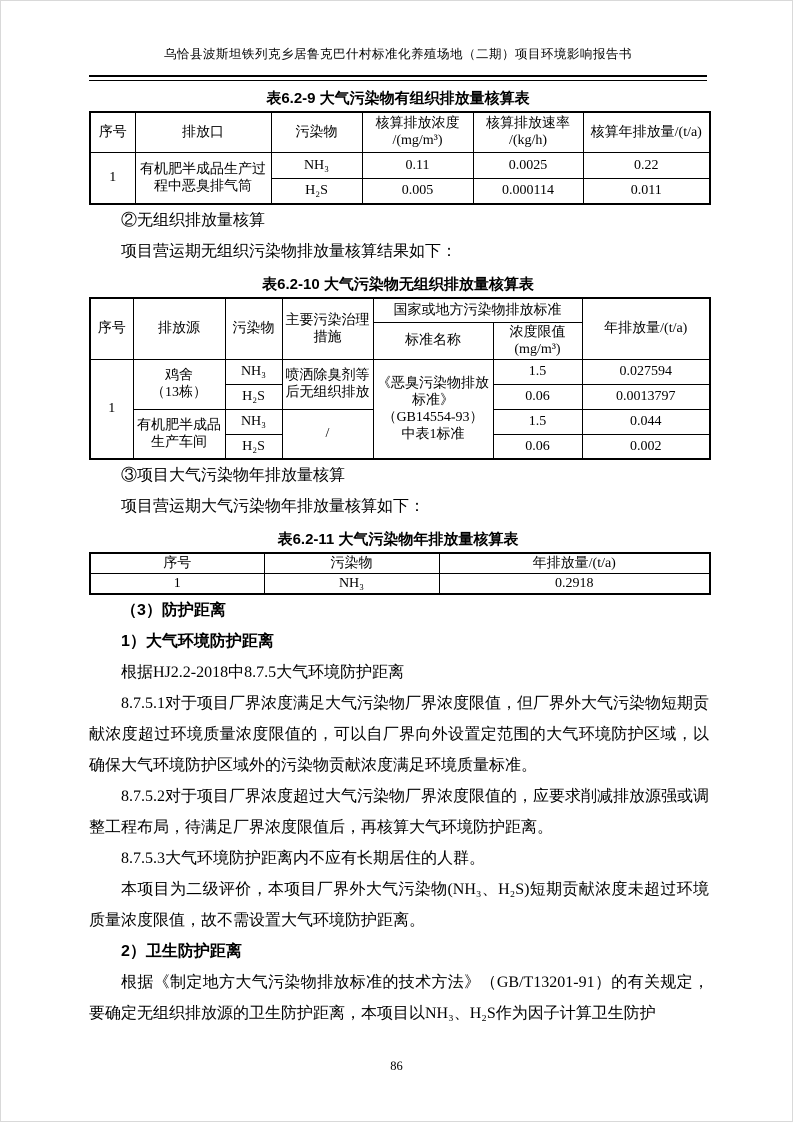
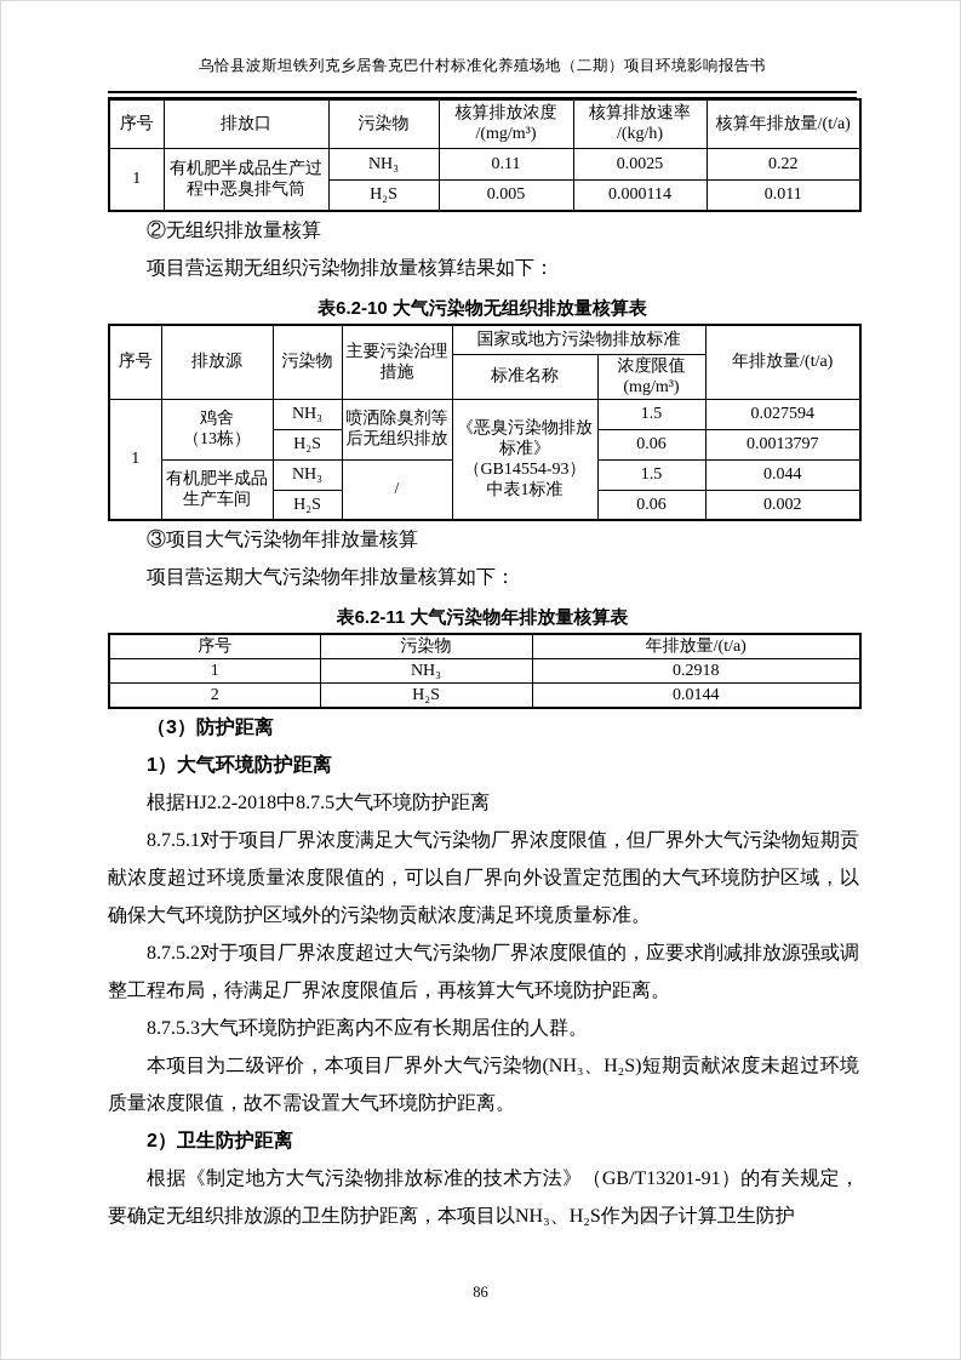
  乌恰县波斯坦铁列克乡居鲁克巴什村标准化养殖场地（二期）项目环境影响报告书
- 表6.2-9 大气污染物有组织排放量核算表
  序号	排放口	污染物	核算排放浓度 /(mg/m³)	核算排放速率 /(kg/h)	核算年排放量/(t/a)
  1	有机肥半成品生产过程中恶臭排气筒	NH₃	0.11	0.0025	0.22
  H₂S	0.005	0.000114	0.011
  ②无组织排放量核算
  项目营运期无组织污染物排放量核算结果如下：
  表6.2-10 大气污染物无组织排放量核算表
  序号	排放源	污染物	主要污染治理措施	国家或地方污染物排放标准	年排放量/(t/a)
  标准名称	浓度限值 (mg/m³)
  1	鸡舍 （13栋）	NH₃	喷洒除臭剂等后无组织排放	《恶臭污染物排放标准》 （GB14554-93） 中表1标准	1.5	0.027594
  H₂S	0.06	0.0013797
  有机肥半成品生产车间	NH₃	/	1.5	0.044
  H₂S	0.06	0.002
  ③项目大气污染物年排放量核算
  项目营运期大气污染物年排放量核算如下：
  表6.2-11 大气污染物年排放量核算表
  序号	污染物	年排放量/(t/a)
  1	NH₃	0.2918
+ 2	H₂S	0.0144
  （3）防护距离
  1）大气环境防护距离
  根据HJ2.2-2018中8.7.5大气环境防护距离
  8.7.5.1对于项目厂界浓度满足大气污染物厂界浓度限值，但厂界外大气污染物短期贡献浓度超过环境质量浓度限值的，可以自厂界向外设置定范围的大气环境防护区域，以确保大气环境防护区域外的污染物贡献浓度满足环境质量标准。
  8.7.5.2对于项目厂界浓度超过大气污染物厂界浓度限值的，应要求削减排放源强或调整工程布局，待满足厂界浓度限值后，再核算大气环境防护距离。
  8.7.5.3大气环境防护距离内不应有长期居住的人群。
  本项目为二级评价，本项目厂界外大气污染物(NH₃、H₂S)短期贡献浓度未超过环境质量浓度限值，故不需设置大气环境防护距离。
  2）卫生防护距离
  根据《制定地方大气污染物排放标准的技术方法》（GB/T13201-91）的有关规定，要确定无组织排放源的卫生防护距离，本项目以NH₃、H₂S作为因子计算卫生防护
  86
